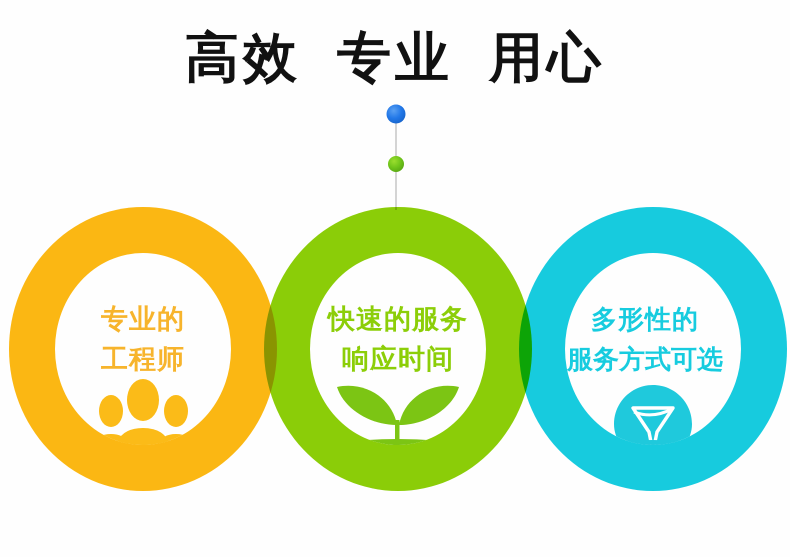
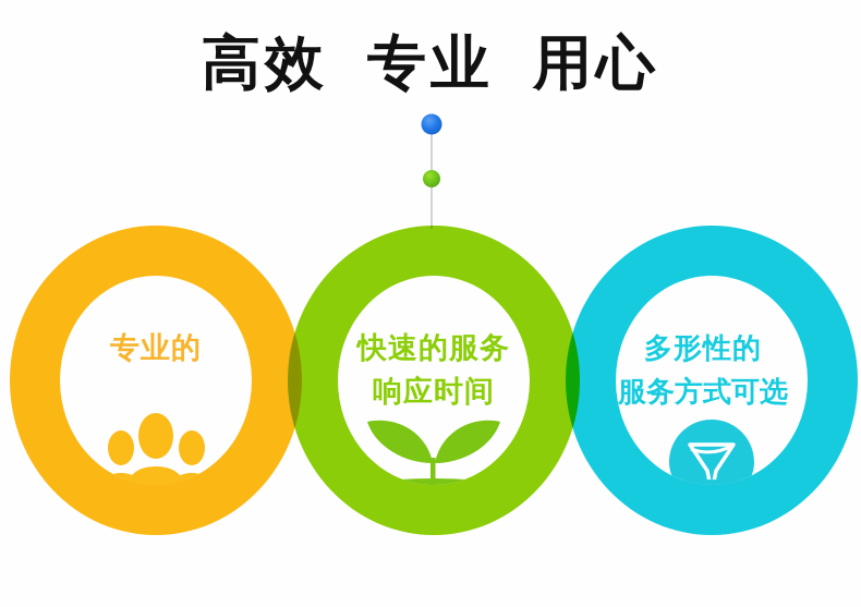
  专业的
- 工程师
  快速的服务
  响应时间
  多形性的
  服务方式可选
